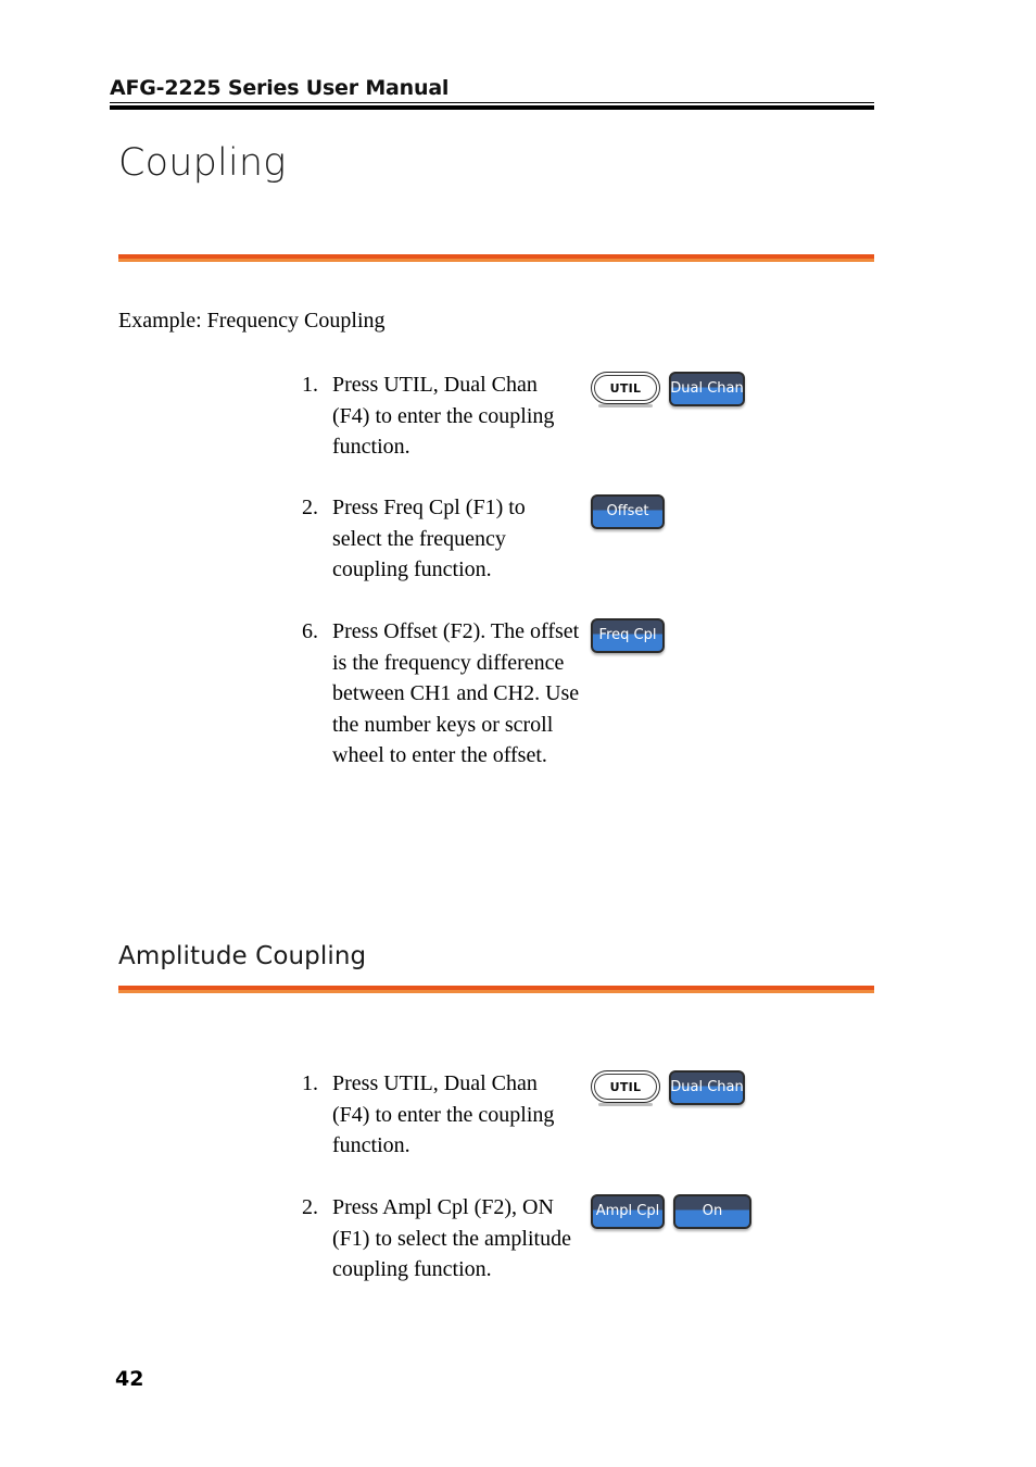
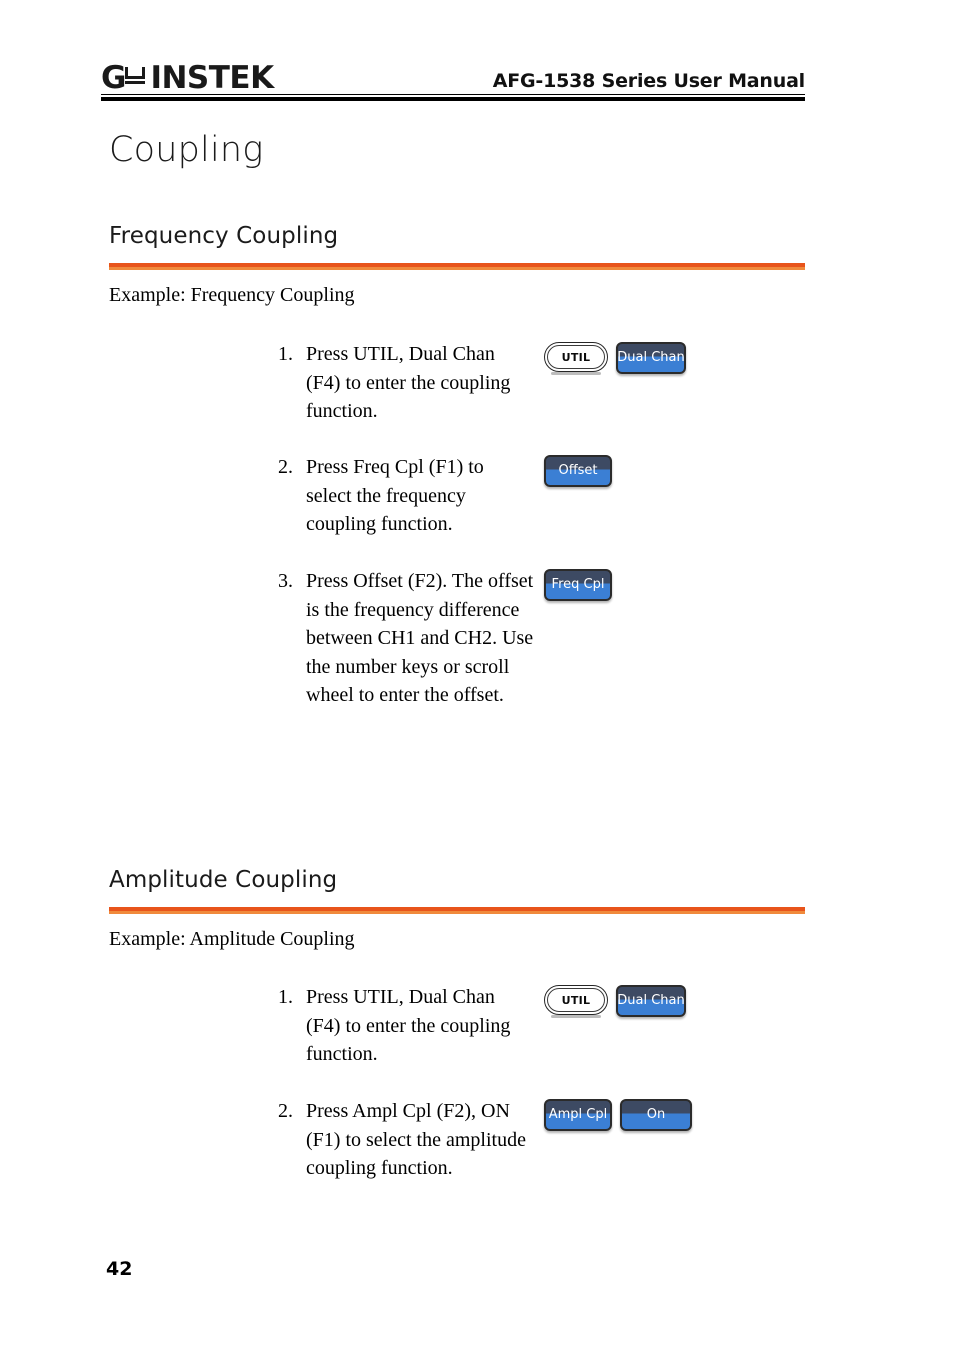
+ G
+ INSTEK
- AFG-2225 Series User Manual
+ AFG-1538 Series User Manual
  Coupling
+ Frequency Coupling
  Example: Frequency Coupling
  1.
  Press UTIL, Dual Chan (F4) to enter the coupling function.
  UTIL
  Dual Chan
  2.
  Press Freq Cpl (F1) to select the frequency coupling function.
  Offset
- 6.
+ 3.
  Press Offset (F2). The offset is the frequency difference between CH1 and CH2. Use the number keys or scroll wheel to enter the offset.
  Freq Cpl
  Amplitude Coupling
+ Example: Amplitude Coupling
  1.
  Press UTIL, Dual Chan (F4) to enter the coupling function.
  UTIL
  Dual Chan
  2.
  Press Ampl Cpl (F2), ON (F1) to select the amplitude coupling function.
  Ampl Cpl
  On
  42
